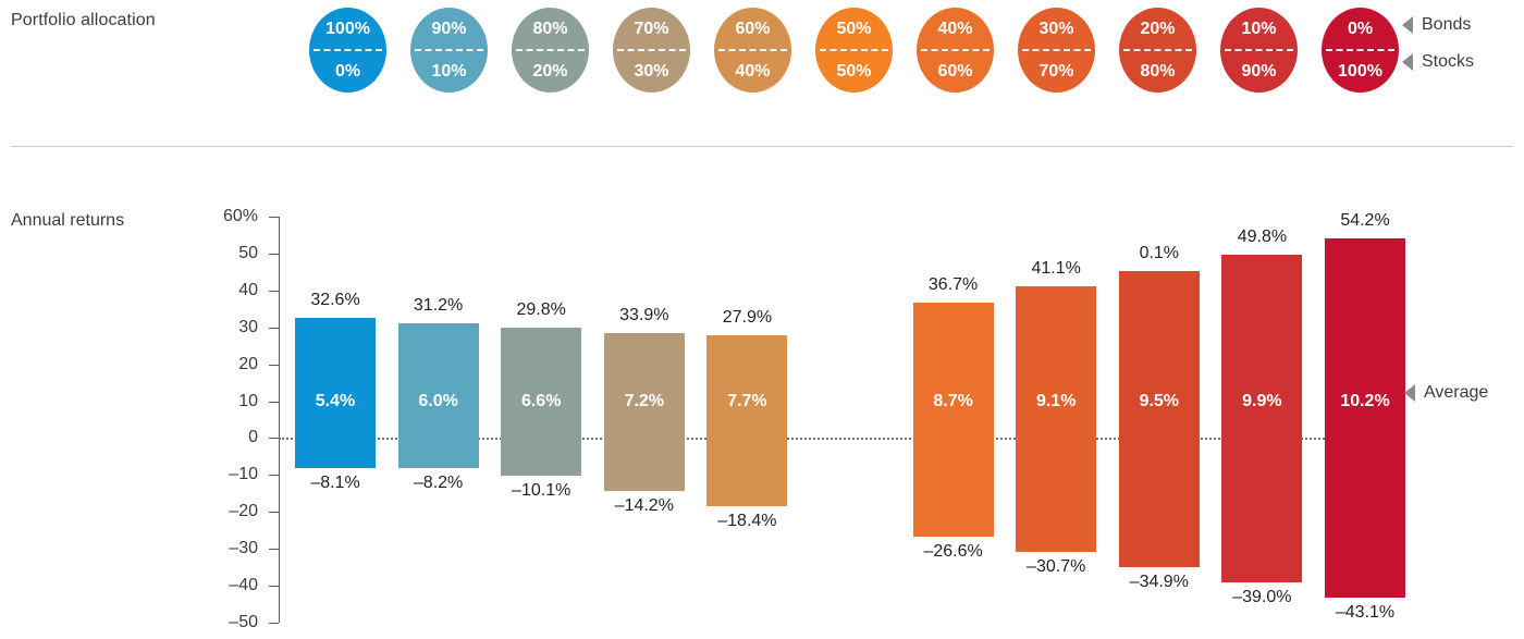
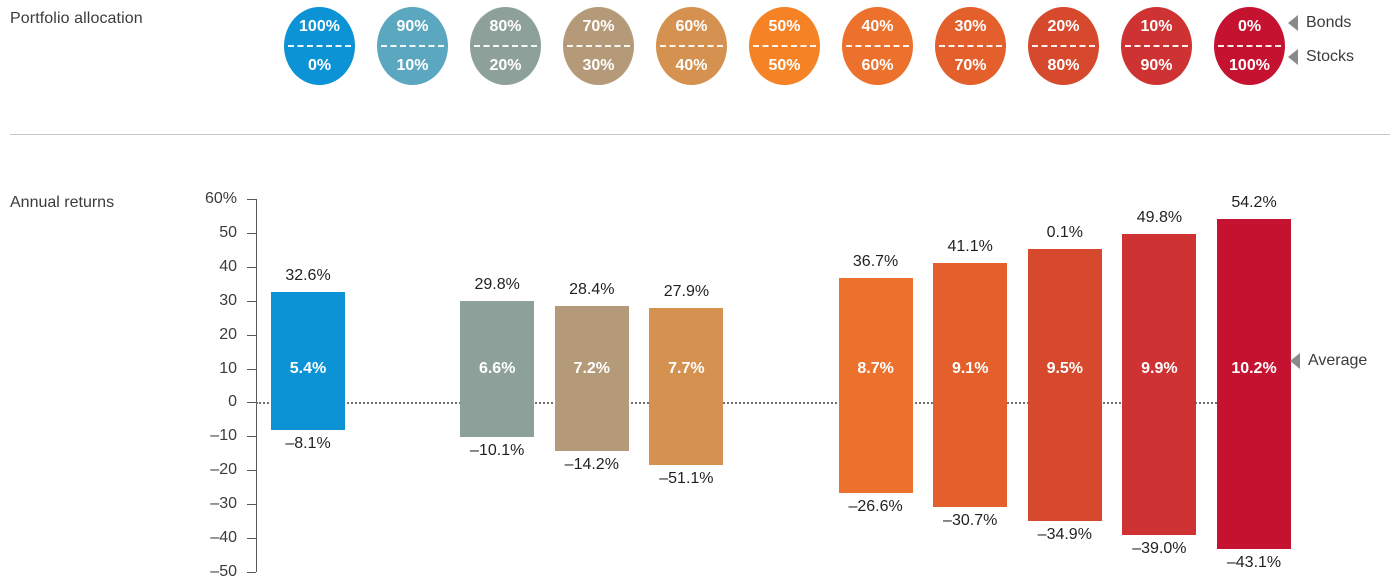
  Portfolio allocation
  100%
  0%
  90%
  10%
  80%
  20%
  70%
  30%
  60%
  40%
  50%
  50%
  40%
  60%
  30%
  70%
  20%
  80%
  10%
  90%
  0%
  100%
  Bonds
  Stocks
  Annual returns
  32.6%
  –8.1%
  5.4%
- 31.2%
- –8.2%
- 6.0%
  29.8%
  –10.1%
  6.6%
- 33.9%
+ 28.4%
  –14.2%
  7.2%
  27.9%
- –18.4%
+ –51.1%
  7.7%
  36.7%
  –26.6%
  8.7%
  41.1%
  –30.7%
  9.1%
  0.1%
  –34.9%
  9.5%
  49.8%
  –39.0%
  9.9%
  54.2%
  –43.1%
  10.2%
  60%
  50
  40
  30
  20
  10
  0
  –10
  –20
  –30
  –40
  –50
  Average
